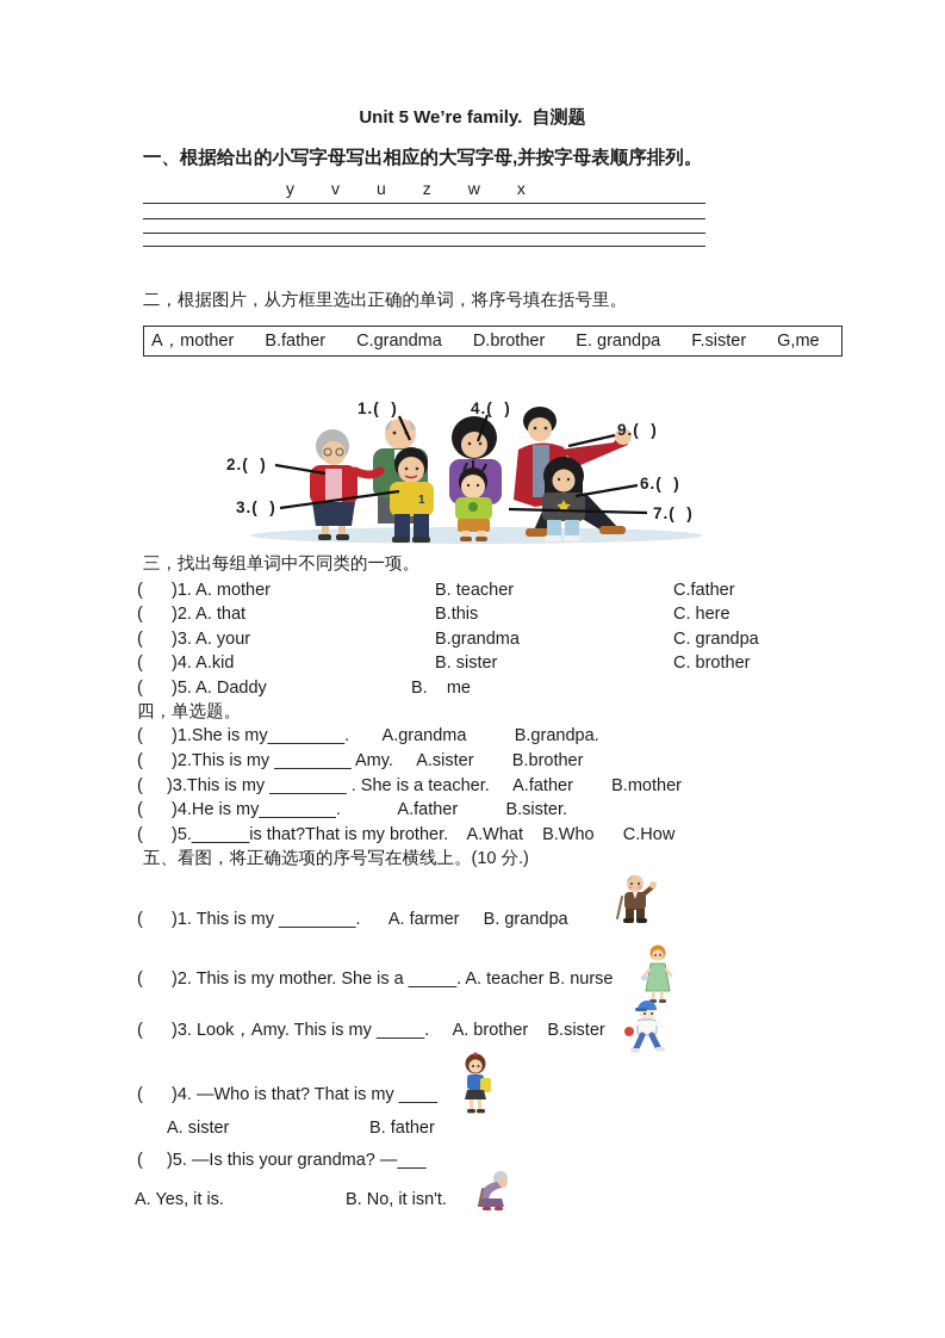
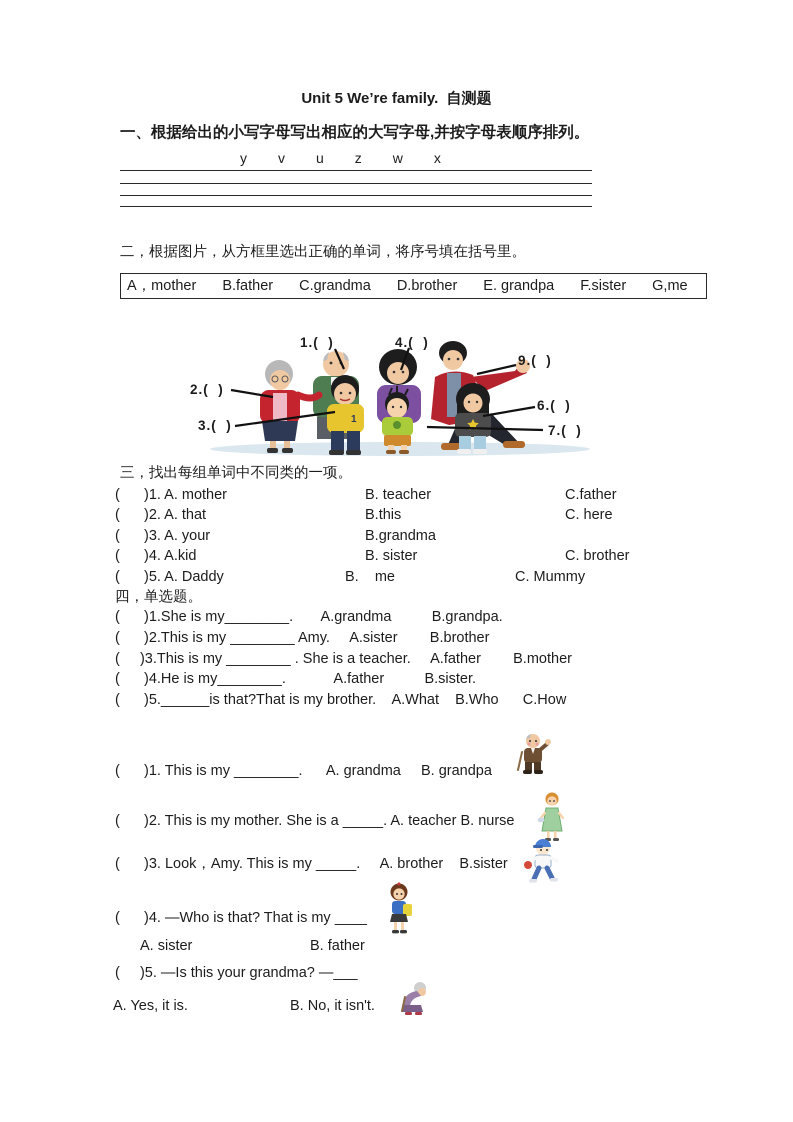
  Unit 5 We’re family. 自测题
  一、根据给出的小写字母写出相应的大写字母,并按字母表顺序排列。
  y
  v
  u
  z
  w
  x
  二，根据图片，从方框里选出正确的单词，将序号填在括号里。
  A，mother
  B.father
  C.grandma
  D.brother
  E. grandpa
  F.sister
  G,me
  1
  1.( )
  2.( )
  3.( )
  4.( )
  9.( )
  6.( )
  7.( )
  三，找出每组单词中不同类的一项。
  ( )1. A. mother
  B. teacher
  C.father
  ( )2. A. that
  B.this
  C. here
  ( )3. A. your
  B.grandma
- C. grandpa
  ( )4. A.kid
  B. sister
  C. brother
  ( )5. A. Daddy
  B. me
+ C. Mummy
  四，单选题。
  ( )1.She is my________. A.grandma B.grandpa.
  ( )2.This is my ________ Amy. A.sister B.brother
  ( )3.This is my ________ . She is a teacher. A.father B.mother
  ( )4.He is my________. A.father B.sister.
  ( )5.______is that?That is my brother. A.What B.Who C.How
- 五、看图，将正确选项的序号写在横线上。(10 分.)
- ( )1. This is my ________. A. farmer B. grandpa
+ ( )1. This is my ________. A. grandma B. grandpa
  ( )2. This is my mother. She is a _____. A. teacher B. nurse
  ( )3. Look，Amy. This is my _____. A. brother B.sister
  ( )4. —Who is that? That is my ____
  A. sister
  B. father
  ( )5. —Is this your grandma? —___
  A. Yes, it is.
  B. No, it isn't.
